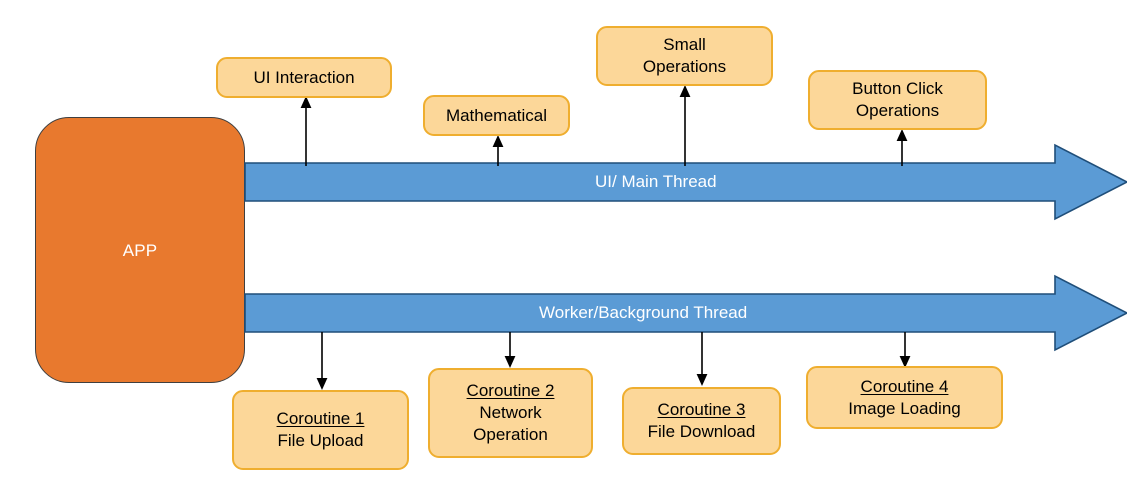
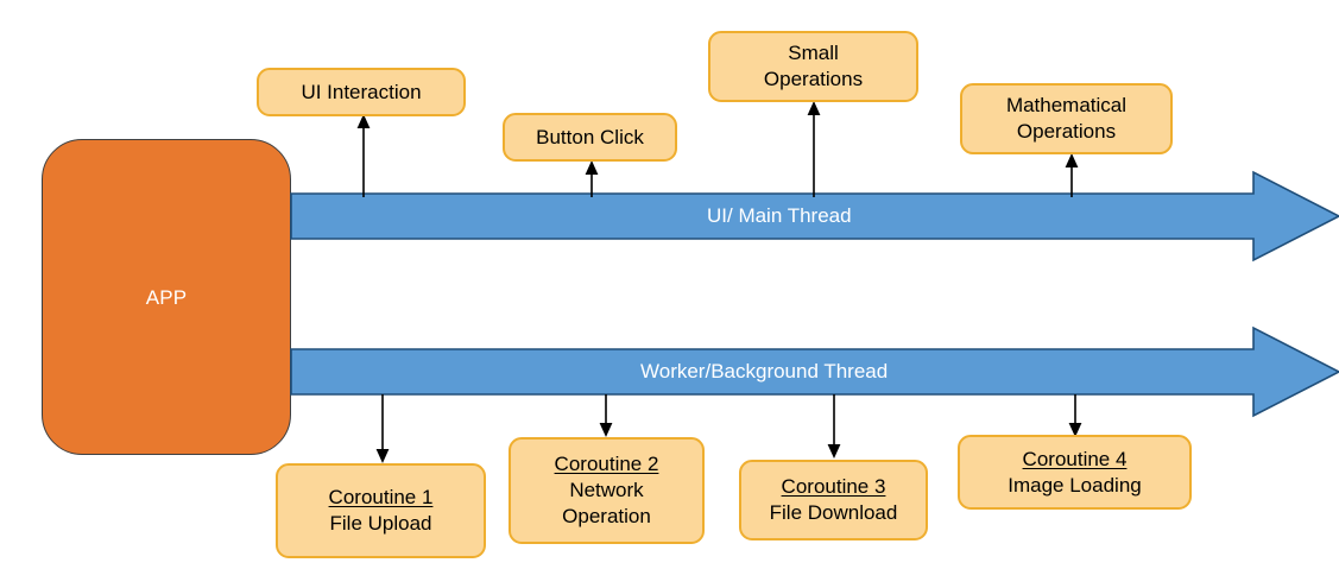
  APP
  UI/ Main Thread
  Worker/Background Thread
  UI Interaction
- Mathematical
+ Button Click
  Small
  Operations
- Button Click
+ Mathematical
  Operations
  Coroutine 1
  File Upload
  Coroutine 2
  Network
  Operation
  Coroutine 3
  File Download
  Coroutine 4
  Image Loading
